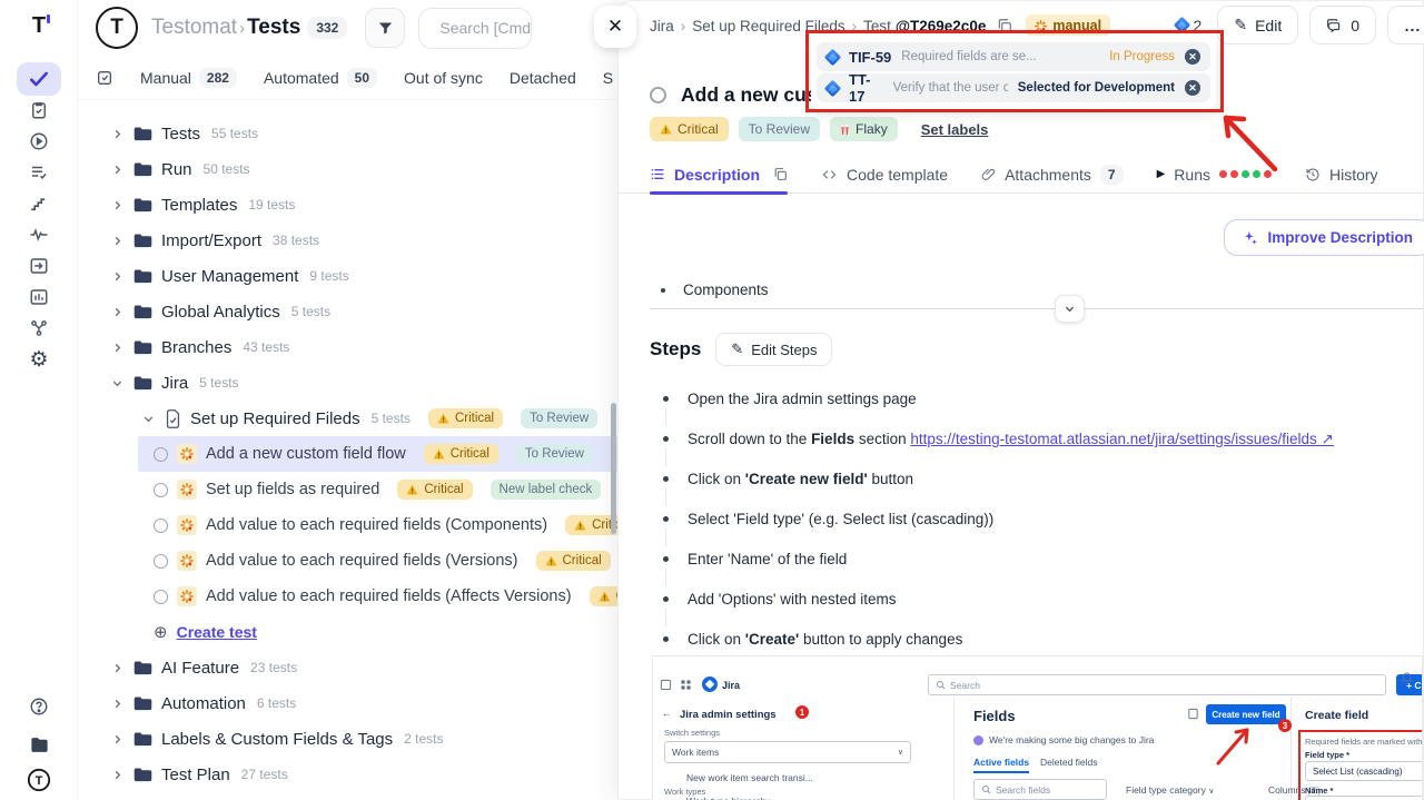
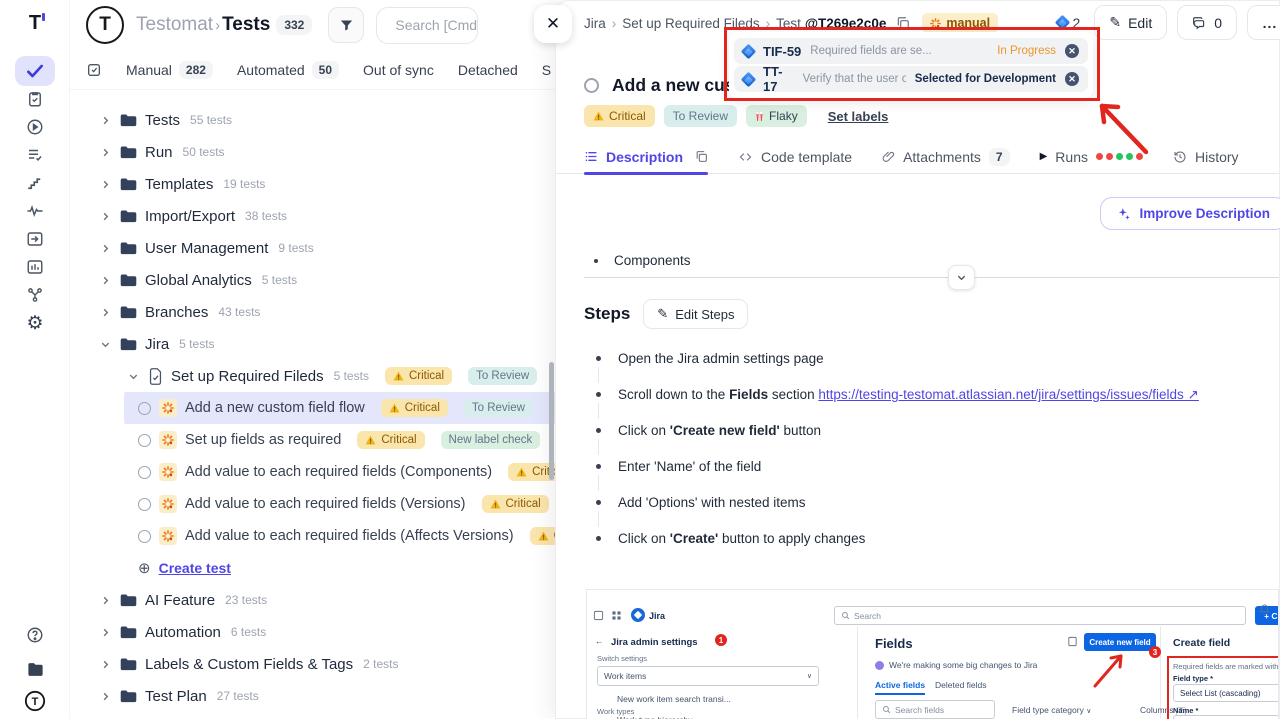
  T
  ⚙
  T
  T
  Testomat
  ›
  Tests
  332
  Search [Cmd
  Manual
  282
  Automated
  50
  Out of sync
  Detached
  S
  Tests
  55 tests
  Run
  50 tests
  Templates
  19 tests
  Import/Export
  38 tests
  User Management
  9 tests
  Global Analytics
  5 tests
  Branches
  43 tests
  Jira
  5 tests
  Set up Required Fileds
  5 tests
  Critical
  To Review
  Add a new custom field flow
  Critical
  To Review
  Set up fields as required
  Critical
  New label check
  Add value to each required fields (Components)
  Add value to each required fields (Versions)
  Critical
  Add value to each required fields (Affects Versions)
  ⊕
  Create test
  AI Feature
  23 tests
  Automation
  6 tests
  Labels & Custom Fields & Tags
  2 tests
  Test Plan
  27 tests
  ✕
  Jira
  ›
  Set up Required Fileds
  ›
  Test
  @T269e2c0e
  manual
  2
  ✎
  Edit
  0
  ...
  Critical
  To Review
  Flaky
  Set labels
  Description
  Code template
  Attachments
  7
  ▶
  Runs
  History
  Improve Description
  Components
  Steps
  ✎
  Edit Steps
  Open the Jira admin settings page
  Scroll down to the Fields section https://testing-testomat.atlassian.net/jira/settings/issues/fields ↗
  Click on 'Create new field' button
- Select 'Field type' (e.g. Select list (cascading))
  Enter 'Name' of the field
  Add 'Options' with nested items
  Click on 'Create' button to apply changes
  Jira
  Search
  ←
  Jira admin settings
  1
  Switch settings
  Work items
  New work item search transi...
  Work types
  Fields
  We're making some big changes to Jira
  Active fields
  Deleted fields
  Search fields
  Field type category
  Columns
  Create new field
  3
  Create field
  Required fields are marked with
  Field type *
  Select List (cascading)
  Name *
  TIF-59
  Required fields are se...
  In Progress
  ✕
  TT-17
  Verify that the user c
  Selected for Development
  ✕
